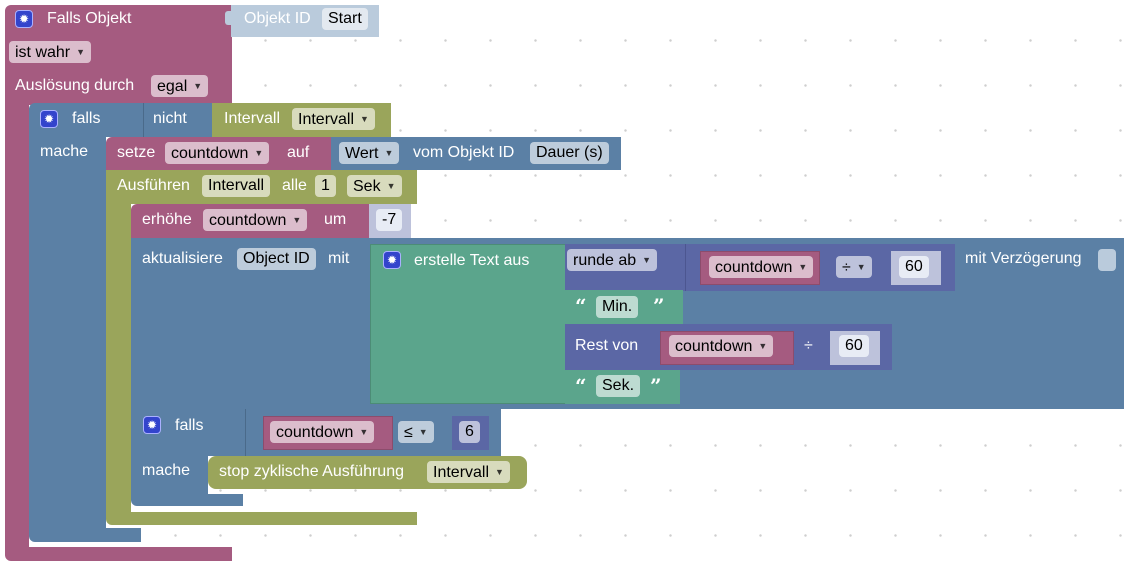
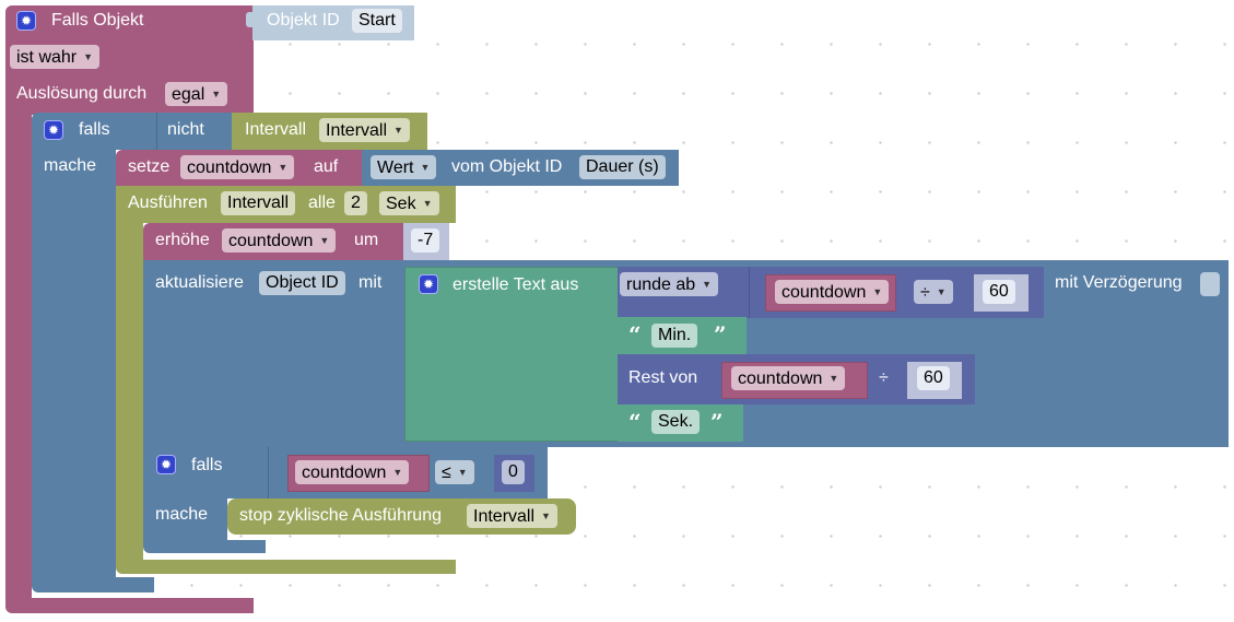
  Falls Objekt
  Objekt ID
  Start
  ist wahr ▼
  Auslösung durch
  egal ▼
  falls
  nicht
  Intervall
  Intervall ▼
  mache
  setze
  countdown ▼
  auf
  Wert ▼
  vom Objekt ID
  Dauer (s)
  Ausführen
  Intervall
  alle
- 1
+ 2
  Sek ▼
  erhöhe
  countdown ▼
  um
  -7
  aktualisiere
  Object ID
  mit
  mit Verzögerung
  erstelle Text aus
  runde ab ▼
  countdown ▼
  ÷ ▼
  60
  “
  Min.
  ”
  Rest von
  countdown ▼
  ÷
  60
  “
  Sek.
  ”
  falls
  countdown ▼
  ≤ ▼
- 6
+ 0
  mache
  stop zyklische Ausführung
  Intervall ▼
